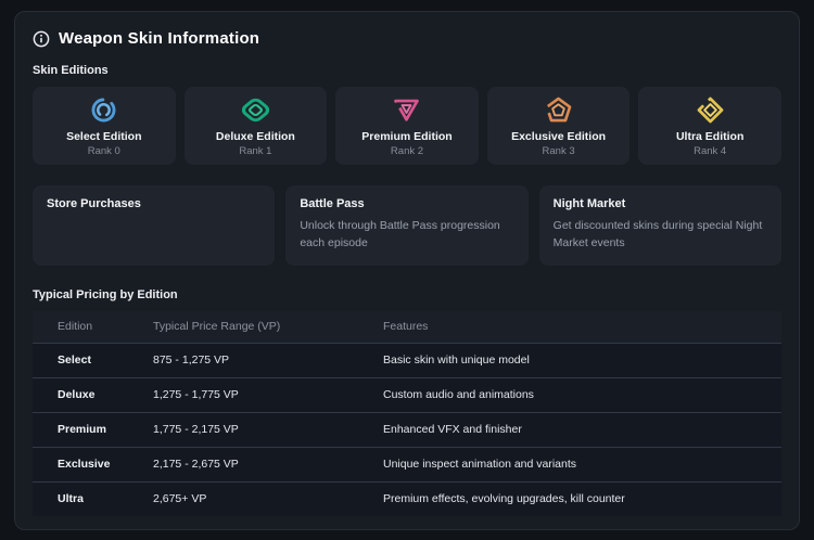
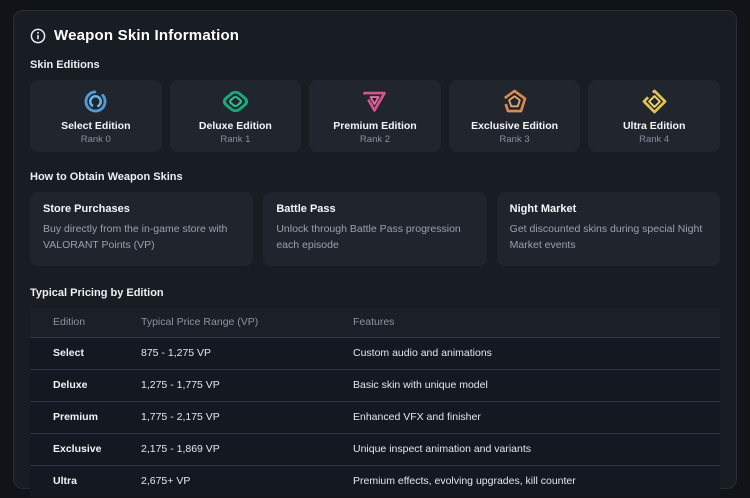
  Weapon Skin Information
  Skin Editions
  Select Edition
  Rank 0
  Deluxe Edition
  Rank 1
  Premium Edition
  Rank 2
  Exclusive Edition
  Rank 3
  Ultra Edition
  Rank 4
+ How to Obtain Weapon Skins
  Store Purchases
+ Buy directly from the in-game store with VALORANT Points (VP)
  Battle Pass
  Unlock through Battle Pass progression each episode
  Night Market
  Get discounted skins during special Night Market events
  Typical Pricing by Edition
  Edition
  Typical Price Range (VP)
  Features
  Select
  875 - 1,275 VP
- Basic skin with unique model
+ Custom audio and animations
  Deluxe
  1,275 - 1,775 VP
- Custom audio and animations
+ Basic skin with unique model
  Premium
  1,775 - 2,175 VP
  Enhanced VFX and finisher
  Exclusive
- 2,175 - 2,675 VP
+ 2,175 - 1,869 VP
  Unique inspect animation and variants
  Ultra
  2,675+ VP
  Premium effects, evolving upgrades, kill counter
